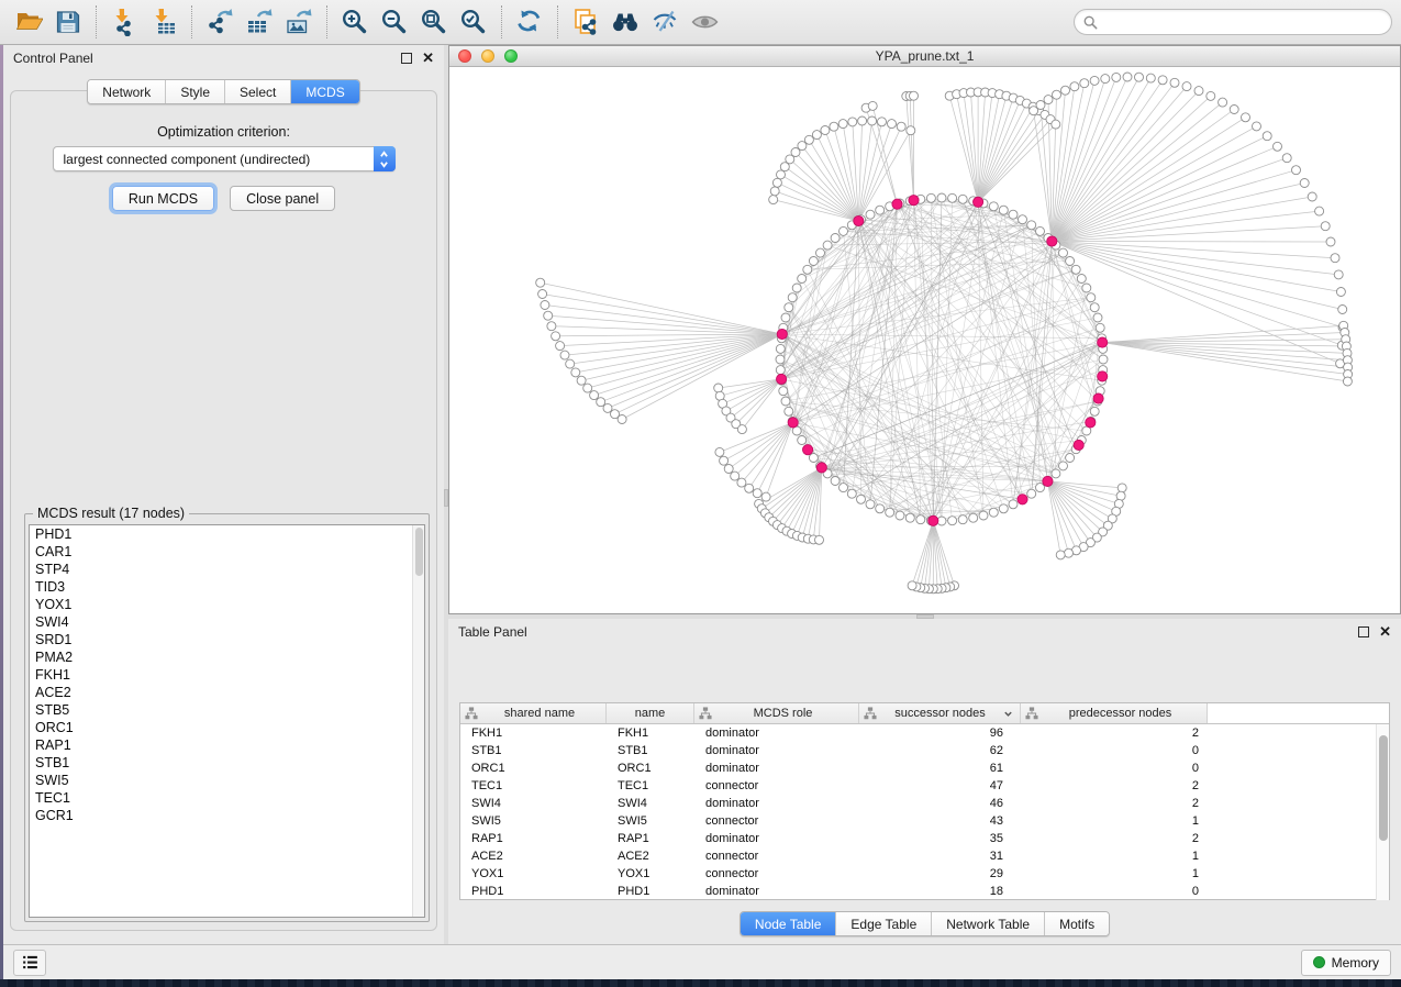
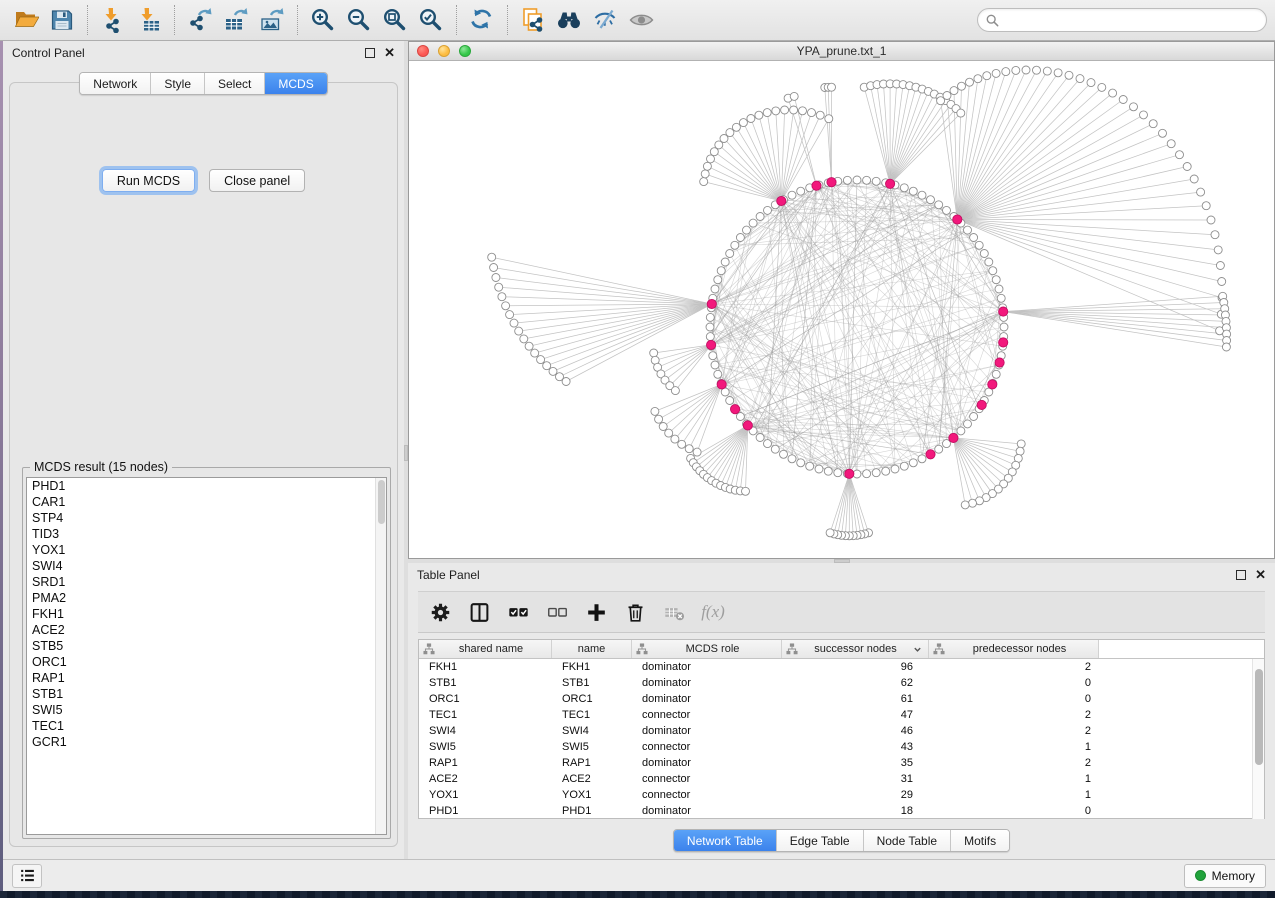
  Control Panel
  ✕
  Network
  Style
  Select
  MCDS
- Optimization criterion:
- largest connected component (undirected)
  Run MCDS
  Close panel
- MCDS result (17 nodes)
+ MCDS result (15 nodes)
  PHD1
  CAR1
  STP4
  TID3
  YOX1
  SWI4
  SRD1
  PMA2
  FKH1
  ACE2
  STB5
  ORC1
  RAP1
  STB1
  SWI5
  TEC1
  GCR1
  YPA_prune.txt_1
  Table Panel
  ✕
+ f(x)
  shared name
  name
  MCDS role
  successor nodes
  predecessor nodes
  FKH1
  FKH1
  dominator
  96
  2
  STB1
  STB1
  dominator
  62
  0
  ORC1
  ORC1
  dominator
  61
  0
  TEC1
  TEC1
  connector
  47
  2
  SWI4
  SWI4
  dominator
  46
  2
  SWI5
  SWI5
  connector
  43
  1
  RAP1
  RAP1
  dominator
  35
  2
  ACE2
  ACE2
  connector
  31
  1
  YOX1
  YOX1
  connector
  29
  1
  PHD1
  PHD1
  dominator
  18
  0
- Node Table
+ Network Table
  Edge Table
- Network Table
+ Node Table
  Motifs
  Memory
